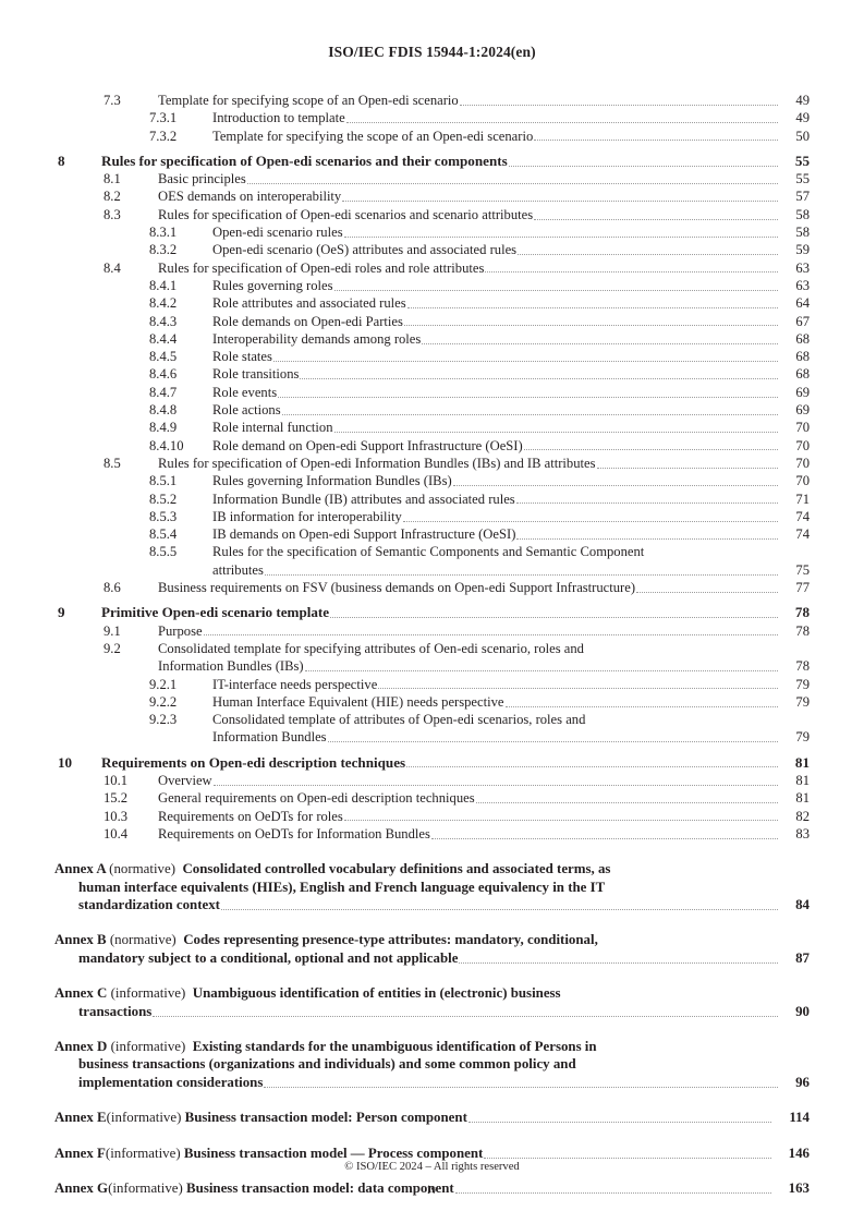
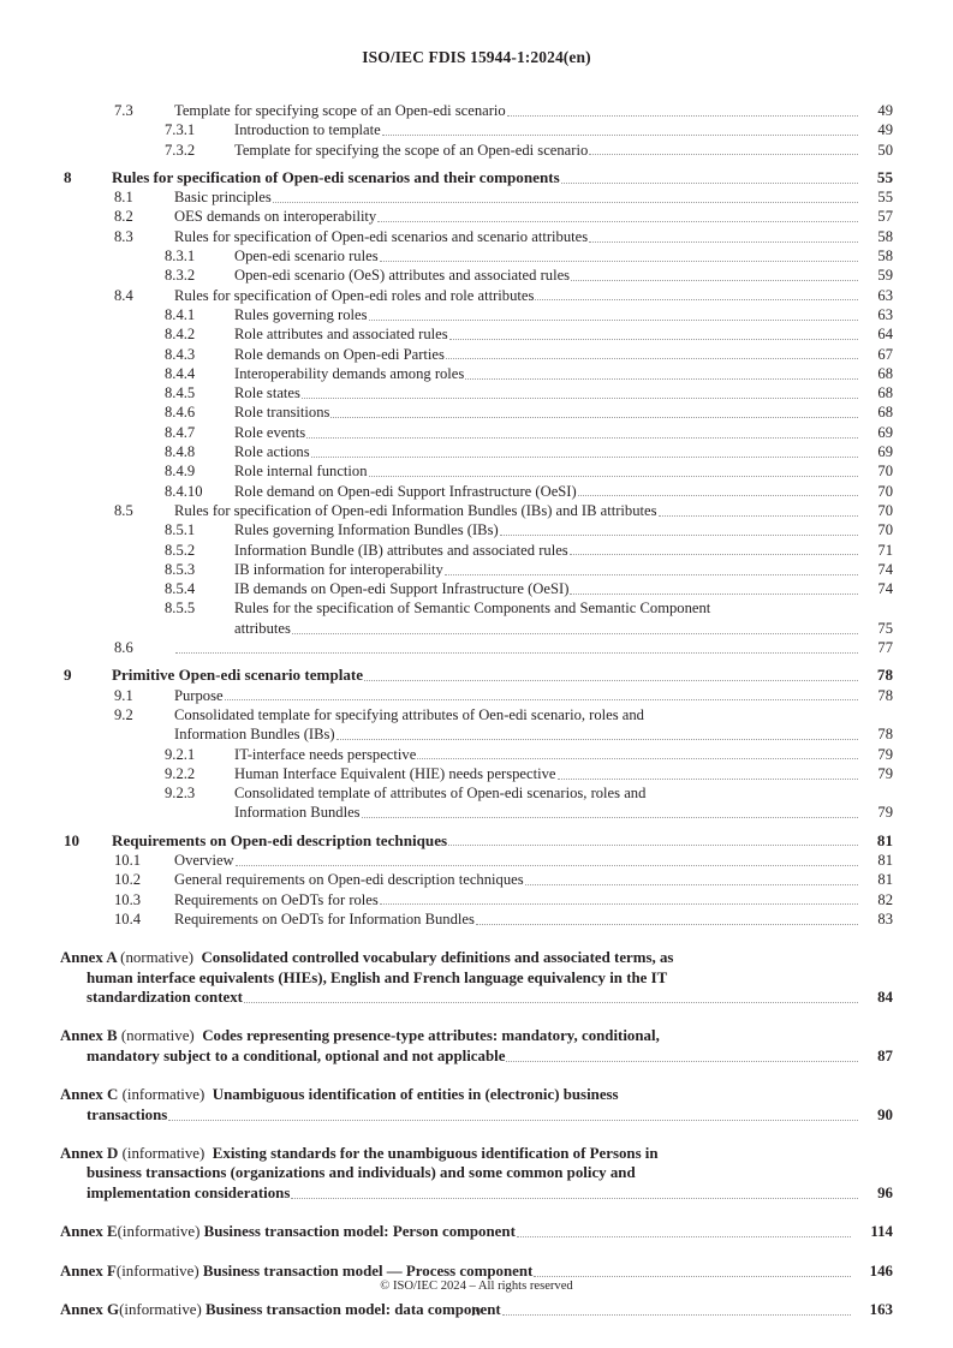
  ISO/IEC FDIS 15944-1:2024(en)
  7.3
  Template for specifying scope of an Open-edi scenario
  49
  7.3.1
  Introduction to template
  49
  7.3.2
  Template for specifying the scope of an Open-edi scenario
  50
  8
  Rules for specification of Open-edi scenarios and their components
  55
  8.1
  Basic principles
  55
  8.2
  OES demands on interoperability
  57
  8.3
  Rules for specification of Open-edi scenarios and scenario attributes
  58
  8.3.1
  Open-edi scenario rules
  58
  8.3.2
  Open-edi scenario (OeS) attributes and associated rules
  59
  8.4
  Rules for specification of Open-edi roles and role attributes
  63
  8.4.1
  Rules governing roles
  63
  8.4.2
  Role attributes and associated rules
  64
  8.4.3
  Role demands on Open-edi Parties
  67
  8.4.4
  Interoperability demands among roles
  68
  8.4.5
  Role states
  68
  8.4.6
  Role transitions
  68
  8.4.7
  Role events
  69
  8.4.8
  Role actions
  69
  8.4.9
  Role internal function
  70
  8.4.10
  Role demand on Open-edi Support Infrastructure (OeSI)
  70
  8.5
  Rules for specification of Open-edi Information Bundles (IBs) and IB attributes
  70
  8.5.1
  Rules governing Information Bundles (IBs)
  70
  8.5.2
  Information Bundle (IB) attributes and associated rules
  71
  8.5.3
  IB information for interoperability
  74
  8.5.4
  IB demands on Open-edi Support Infrastructure (OeSI)
  74
  8.5.5
  Rules for the specification of Semantic Components and Semantic Component
  attributes
  75
  8.6
- Business requirements on FSV (business demands on Open-edi Support Infrastructure)
  77
  9
  Primitive Open-edi scenario template
  78
  9.1
  Purpose
  78
  9.2
  Consolidated template for specifying attributes of Oen-edi scenario, roles and
  Information Bundles (IBs)
  78
  9.2.1
  IT-interface needs perspective
  79
  9.2.2
  Human Interface Equivalent (HIE) needs perspective
  79
  9.2.3
  Consolidated template of attributes of Open-edi scenarios, roles and
  Information Bundles
  79
  10
  Requirements on Open-edi description techniques
  81
  10.1
  Overview
  81
- 15.2
+ 10.2
  General requirements on Open-edi description techniques
  81
  10.3
  Requirements on OeDTs for roles
  82
  10.4
  Requirements on OeDTs for Information Bundles
  83
  Annex A (normative) Consolidated controlled vocabulary definitions and associated terms, as
  human interface equivalents (HIEs), English and French language equivalency in the IT
  standardization context
  84
  Annex B (normative) Codes representing presence-type attributes: mandatory, conditional,
  mandatory subject to a conditional, optional and not applicable
  87
  Annex C (informative) Unambiguous identification of entities in (electronic) business
  transactions
  90
  Annex D (informative) Existing standards for the unambiguous identification of Persons in
  business transactions (organizations and individuals) and some common policy and
  implementation considerations
  96
  Annex E
  (informative)
  Business transaction model: Person component
  114
  Annex F
  (informative)
  Business transaction model — Process component
  146
  Annex G
  (informative)
  Business transaction model: data component
  163
  © ISO/IEC 2024 – All rights reserved
  iv
